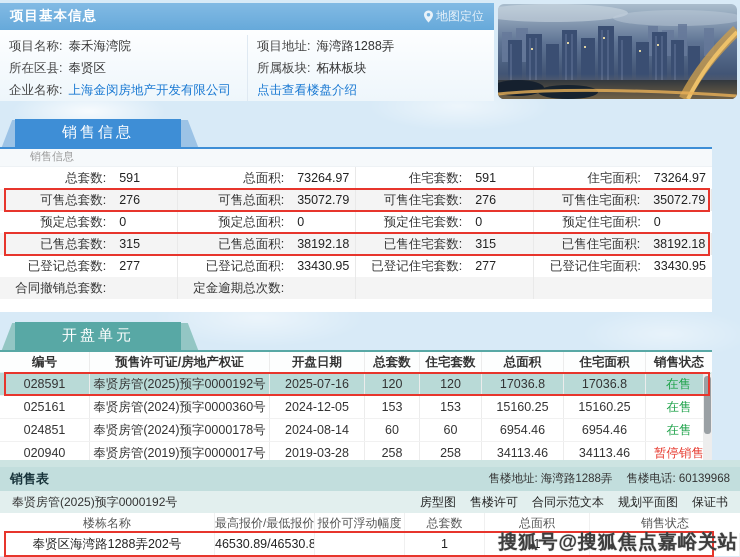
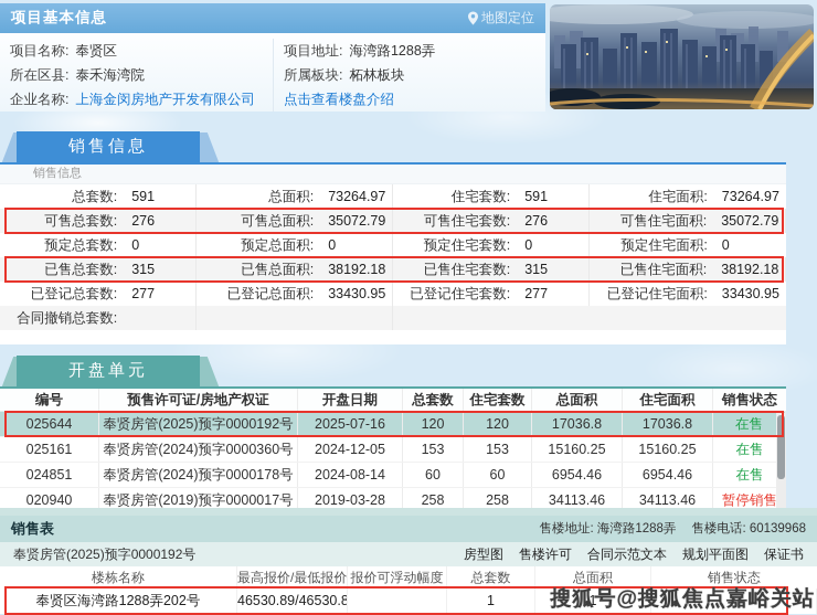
  项目基本信息
  地图定位
- 项目名称: 泰禾海湾院
+ 项目名称: 奉贤区
  项目地址: 海湾路1288弄
- 所在区县: 奉贤区
+ 所在区县: 泰禾海湾院
  所属板块: 柘林板块
  企业名称: 上海金闵房地产开发有限公司
  点击查看楼盘介绍
  销售信息
  销售信息
  总套数:
  591
  总面积:
  73264.97
  住宅套数:
  591
  住宅面积:
  73264.97
  可售总套数:
  276
  可售总面积:
  35072.79
  可售住宅套数:
  276
  可售住宅面积:
  35072.79
  预定总套数:
  0
  预定总面积:
  0
  预定住宅套数:
  0
  预定住宅面积:
  0
  已售总套数:
  315
  已售总面积:
  38192.18
  已售住宅套数:
  315
  已售住宅面积:
  38192.18
  已登记总套数:
  277
  已登记总面积:
  33430.95
  已登记住宅套数:
  277
  已登记住宅面积:
  33430.95
  合同撤销总套数:
- 定金逾期总次数:
  开盘单元
  编号
  预售许可证/房地产权证
  开盘日期
  总套数
  住宅套数
  总面积
  住宅面积
  销售状态
- 028591
+ 025644
  奉贤房管(2025)预字0000192号
  2025-07-16
  120
  120
  17036.8
  17036.8
  在售
  025161
  奉贤房管(2024)预字0000360号
  2024-12-05
  153
  153
  15160.25
  15160.25
  在售
  024851
  奉贤房管(2024)预字0000178号
  2024-08-14
  60
  60
  6954.46
  6954.46
  在售
  020940
  奉贤房管(2019)预字0000017号
  2019-03-28
  258
  258
  34113.46
  34113.46
  暂停销售
  销售表
  售楼地址: 海湾路1288弄
  售楼电话: 60139968
  奉贤房管(2025)预字0000192号
  房型图
  售楼许可
  合同示范文本
  规划平面图
  保证书
  楼栋名称
  最高报价/最低报价
  报价可浮动幅度
  总套数
  总面积
  销售状态
  奉贤区海湾路1288弄202号
  46530.89/46530.8
  1
  1
  搜狐号@搜狐焦点嘉峪关站
